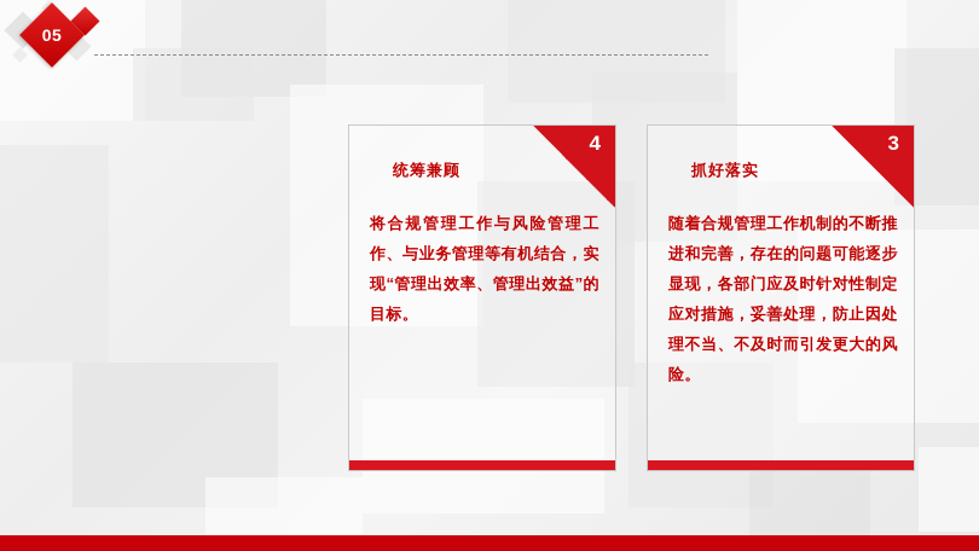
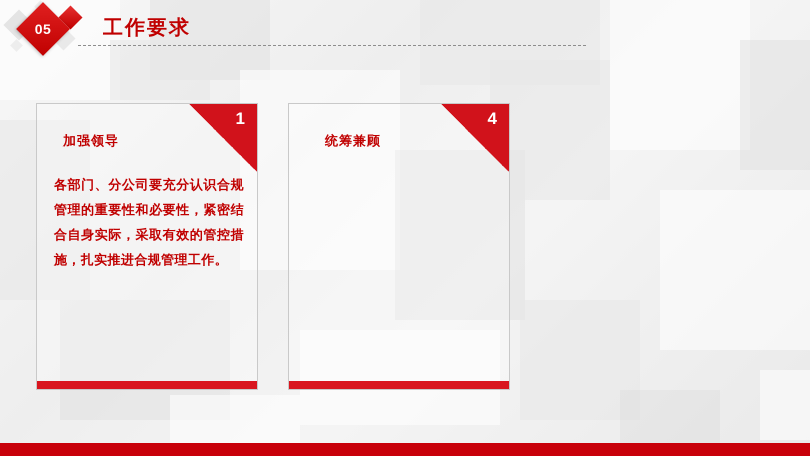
  05
+ 工作要求
+ 1
+ 加强领导
+ 各部门、分公司要充分认识合规管理的重要性和必要性，紧密结合自身实际，采取有效的管控措施，扎实推进合规管理工作。
  4
  统筹兼顾
- 将合规管理工作与风险管理工作、与业务管理等有机结合，实现“管理出效率、管理出效益”的目标。
- 3
- 抓好落实
- 随着合规管理工作机制的不断推进和完善，存在的问题可能逐步显现，各部门应及时针对性制定应对措施，妥善处理，防止因处理不当、不及时而引发更大的风险。
